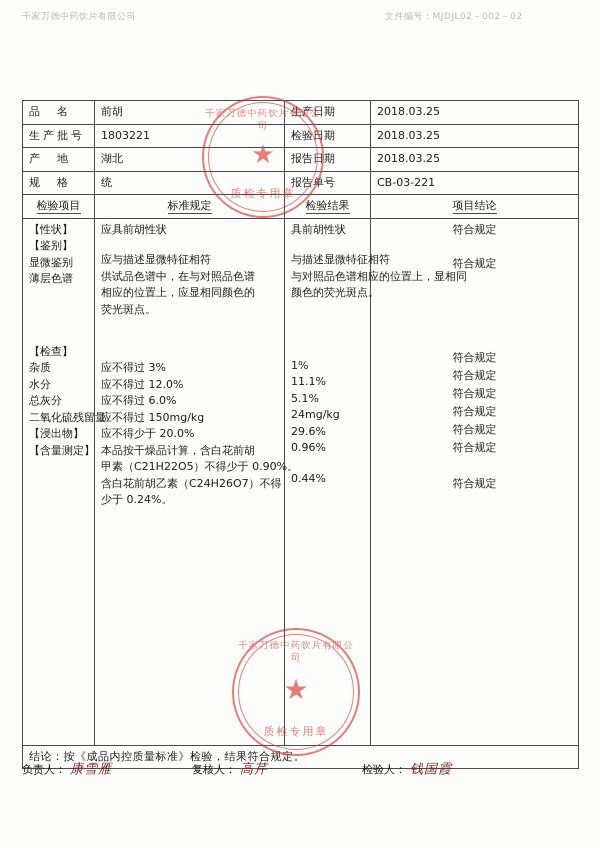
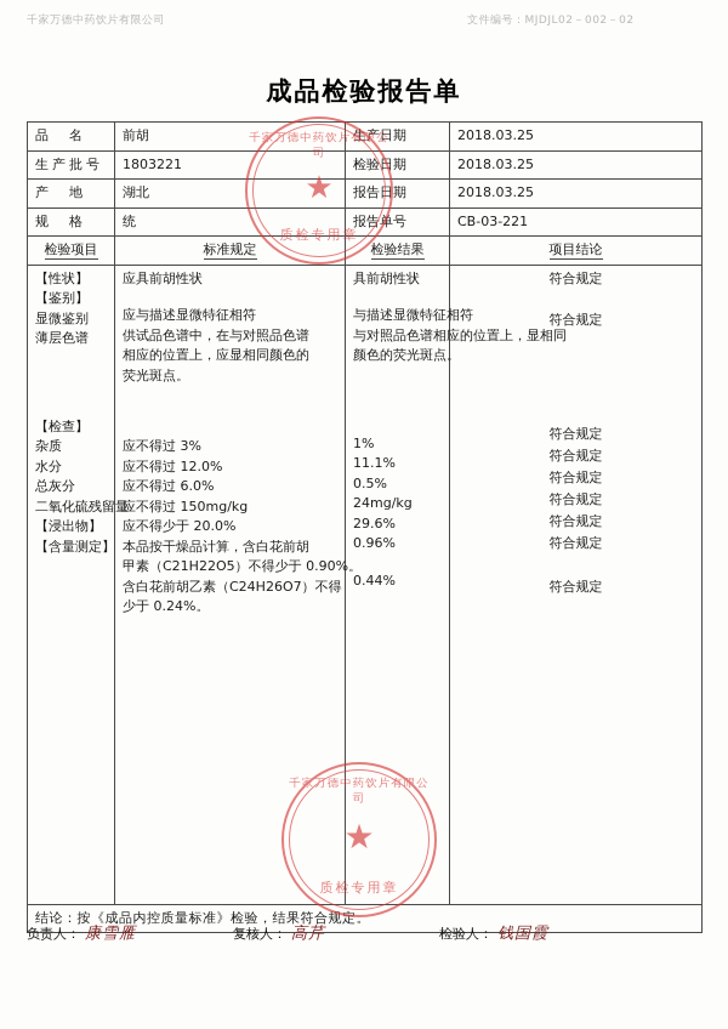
  千家万德中药饮片有限公司
  文件编号：MJDJL02－002－02
+ 成品检验报告单
  品 名	前胡	生产日期	2018.03.25
  生产批号	1803221	检验日期	2018.03.25
  产 地	湖北	报告日期	2018.03.25
  规 格	统	报告单号	CB-03-221
  检验项目	标准规定	检验结果	项目结论
- 【性状】【鉴别】显微鉴别薄层色谱 【检查】杂质水分总灰分二氧化硫残留【浸出物】【含量测定】	应具前胡性状 应与描述显微特征相符供试品色谱中，在与对照品色谱相应的位置上，应显相同颜色的荧光斑点。 应不得过 3%应不得过 12.0%应不得过 6.0%应不得过 150mg/kg应不得少于 20.0%本品按干燥品计算，含白花前胡甲素（C21H22O5）不得少于 0.90%含白花前胡乙素（C24H26O7）不得少于 0.24%。	具前胡性状 与描述显微特征相与对照品色谱相应颜色的荧光斑点。 1%11.1%5.1%24mg/kg29.6%0.96% 0.44%	符合规定符合规定符合规定符合规定符合规定符合规定符合规定符合规定符合规定
+ 【性状】【鉴别】显微鉴别薄层色谱 【检查】杂质水分总灰分二氧化硫残留【浸出物】【含量测定】	应具前胡性状 应与描述显微特征相符供试品色谱中，在与对照品色谱相应的位置上，应显相同颜色的荧光斑点。 应不得过 3%应不得过 12.0%应不得过 6.0%应不得过 150mg/kg应不得少于 20.0%本品按干燥品计算，含白花前胡甲素（C21H22O5）不得少于 0.90%含白花前胡乙素（C24H26O7）不得少于 0.24%。	具前胡性状 与描述显微特征相与对照品色谱相应颜色的荧光斑点。 1%11.1%0.5%24mg/kg29.6%0.96% 0.44%	符合规定符合规定符合规定符合规定符合规定符合规定符合规定符合规定符合规定
  结论：按《成品内控质量标准》检验，结果符合规定。
  负责人： 康雪雁
  复核人： 高芹
  检验人： 钱国霞
  千家万德中药饮片有限公司
  ★
  质检专用章
  千家万德中药饮片有限公司
  ★
  质检专用章
